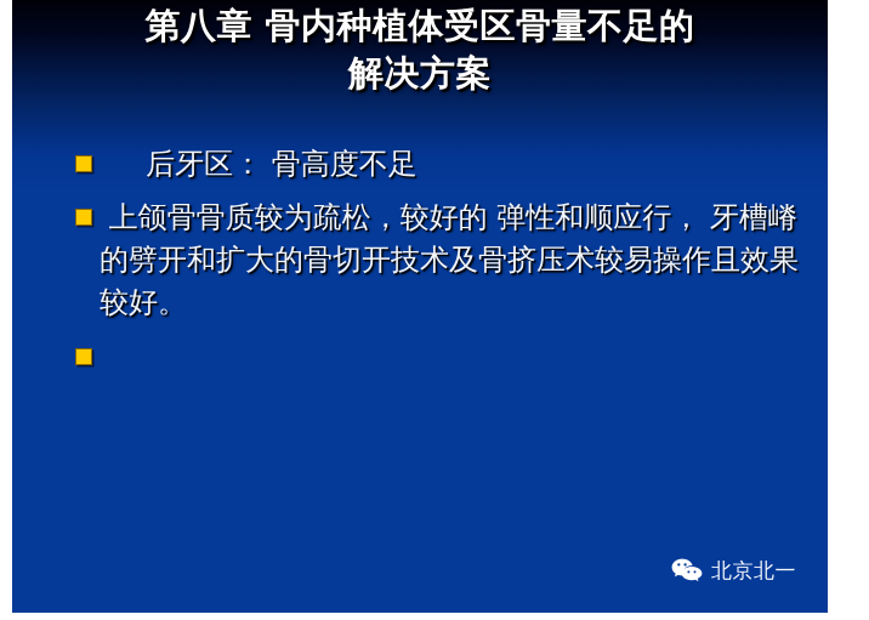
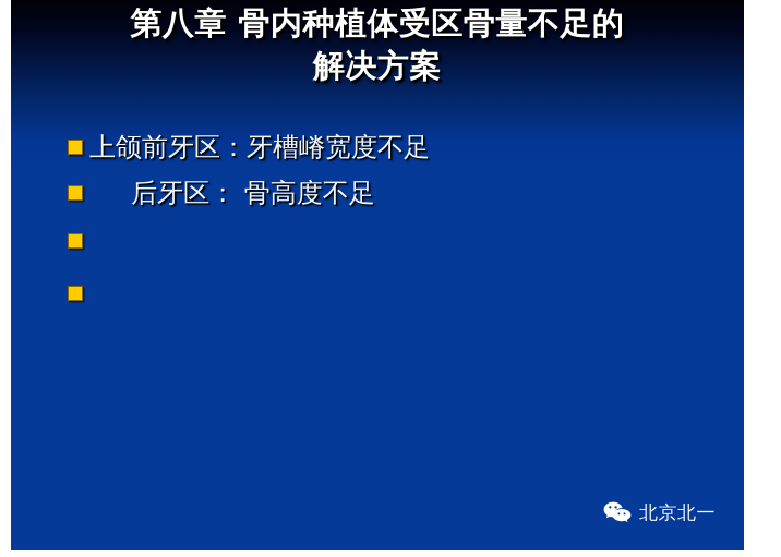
  第八章 骨内种植体受区骨量不足的
  解决方案
+ 上颌前牙区：牙槽嵴宽度不足
  后牙区： 骨高度不足
- 上颌骨骨质较为疏松，较好的 弹性和顺应行， 牙槽嵴的劈开和扩大的骨切开技术及骨挤压术较易操作且效果较好。
  北京北一
